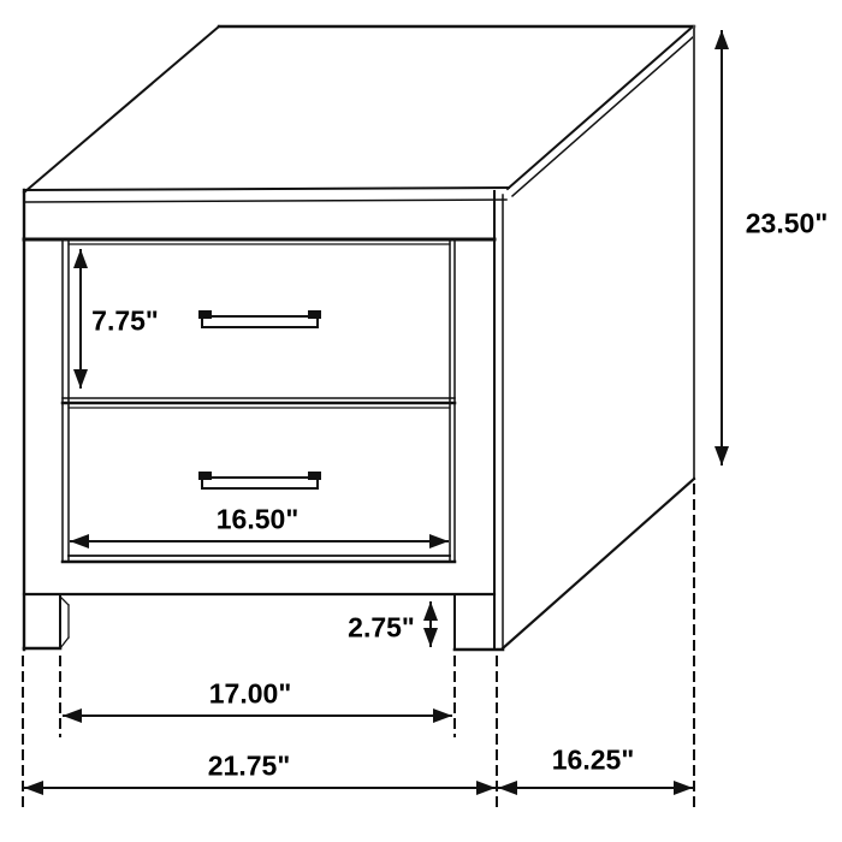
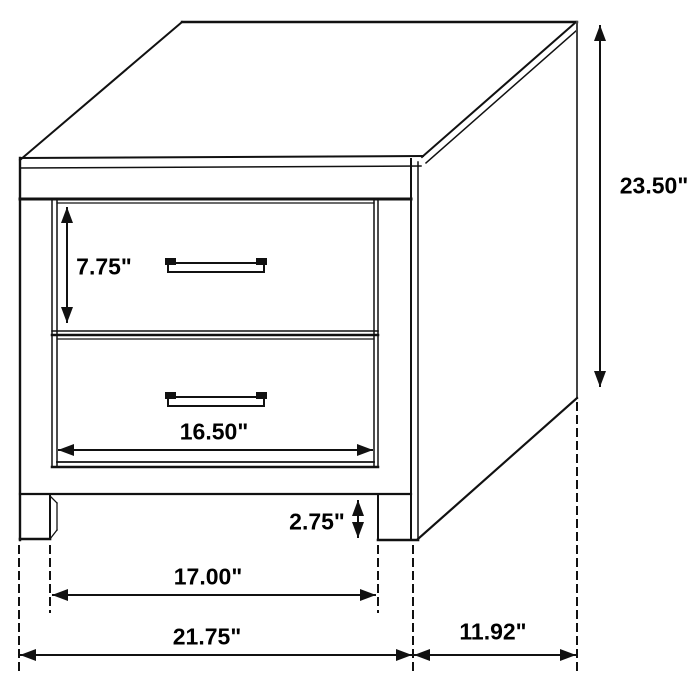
  7.75"
  23.50"
  16.50"
  2.75"
  17.00"
  21.75"
- 16.25"
+ 11.92"
